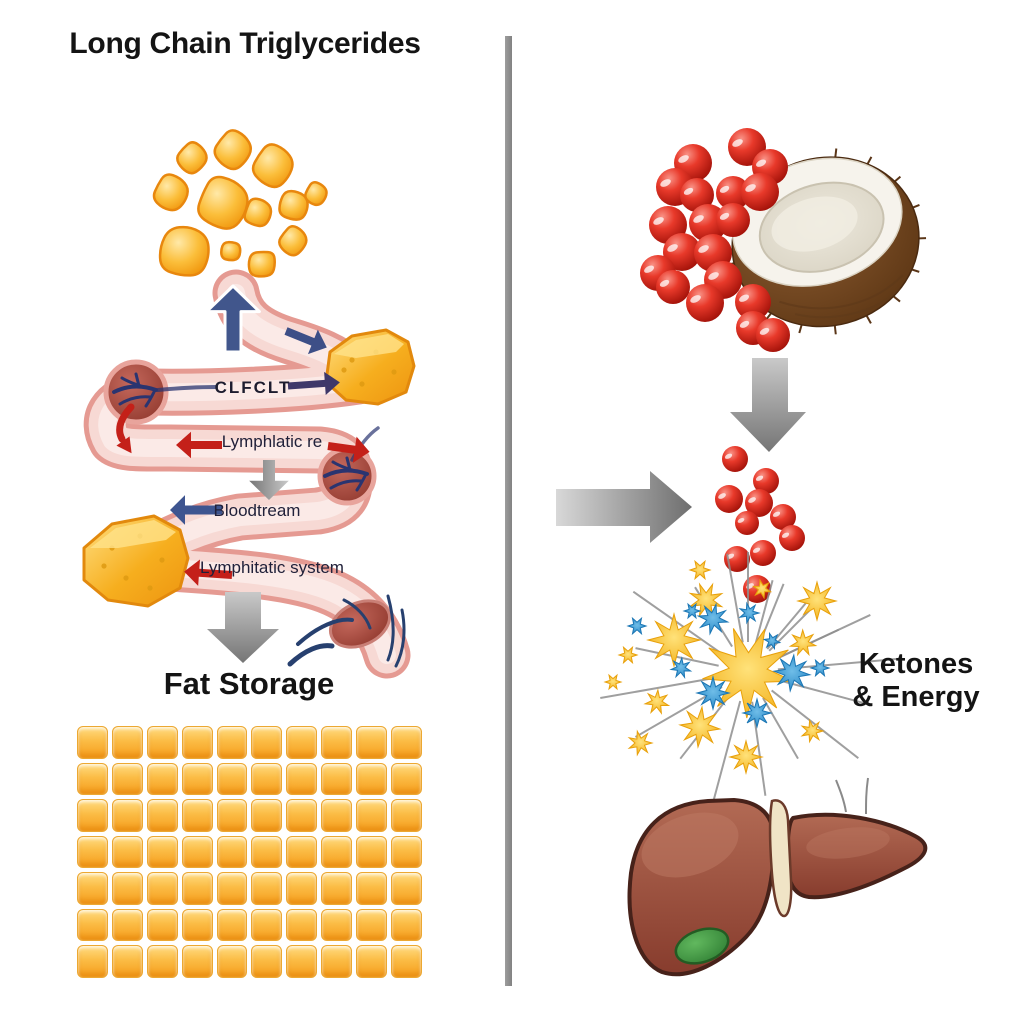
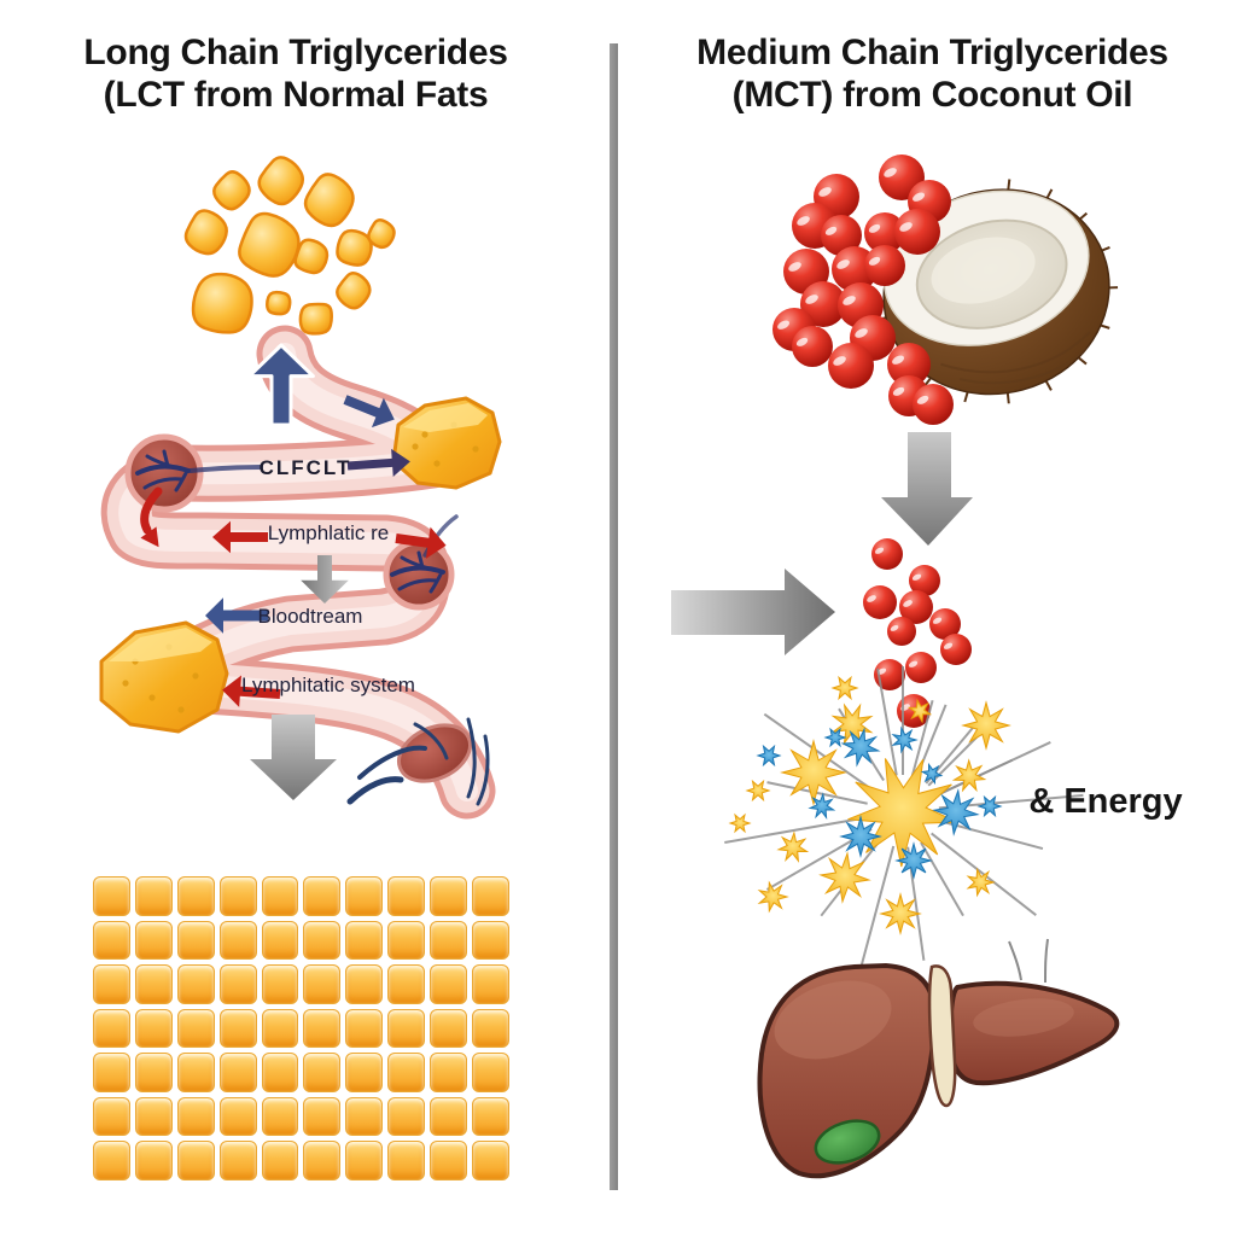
  Long Chain Triglycerides
+ (LCT from Normal Fats
+ Medium Chain Triglycerides
+ (MCT) from Coconut Oil
  CLFCLT
  Lymphlatic re
  Bloodtream
  Lymphitatic system
- Fat Storage
- Ketones
  & Energy
